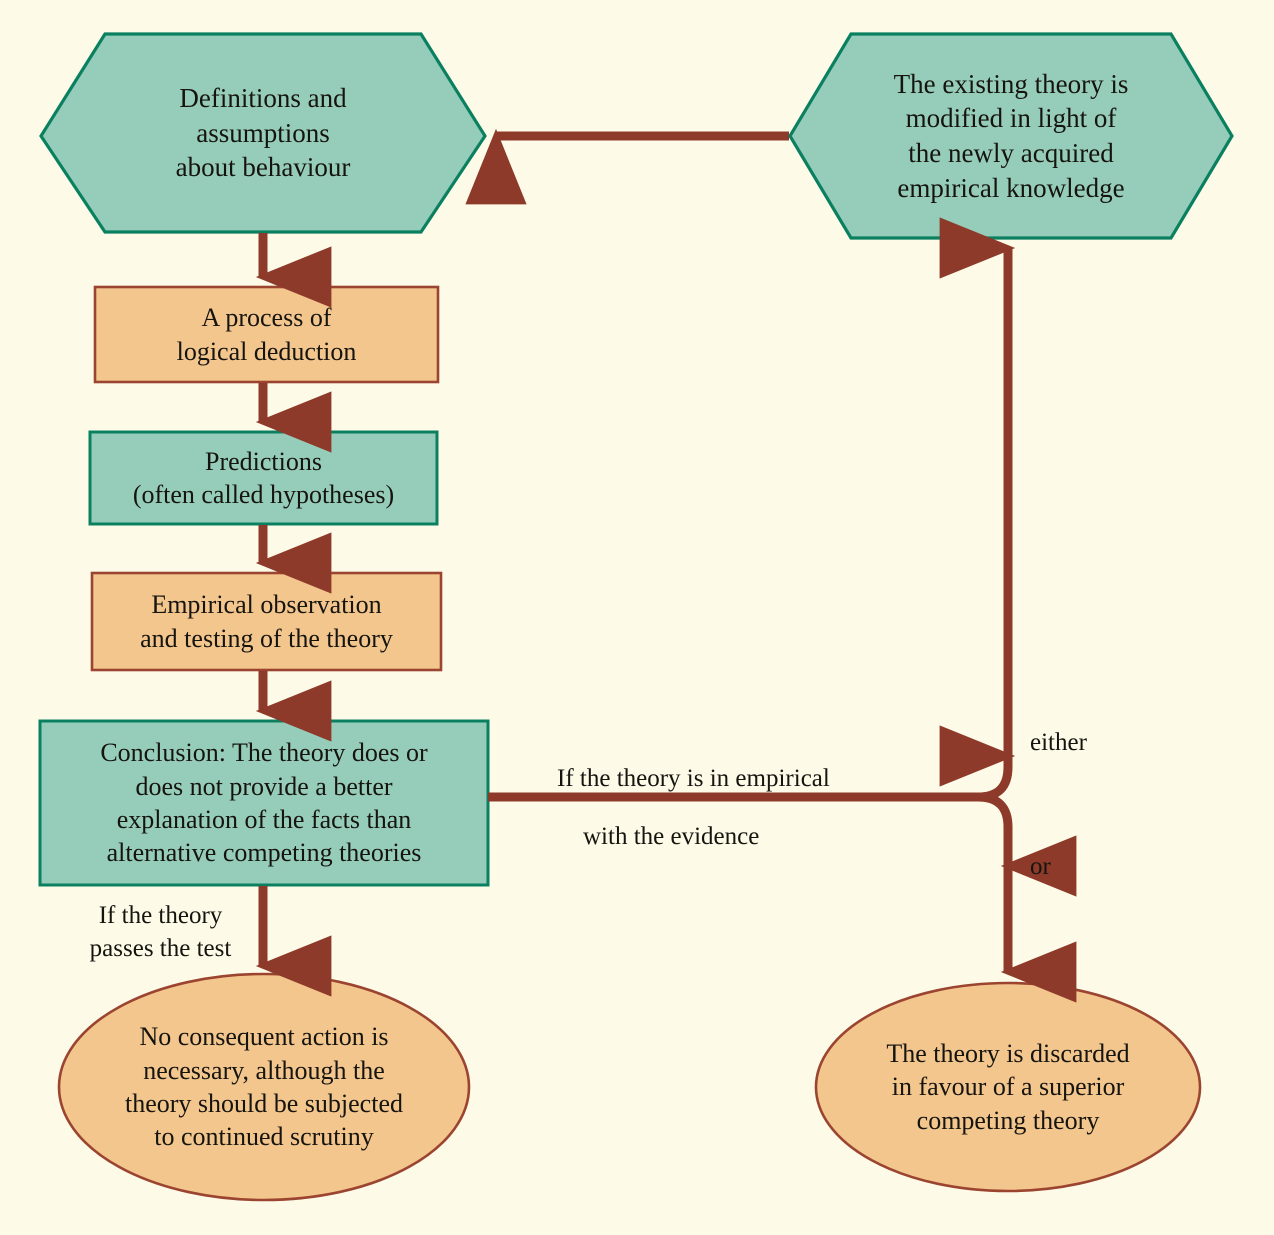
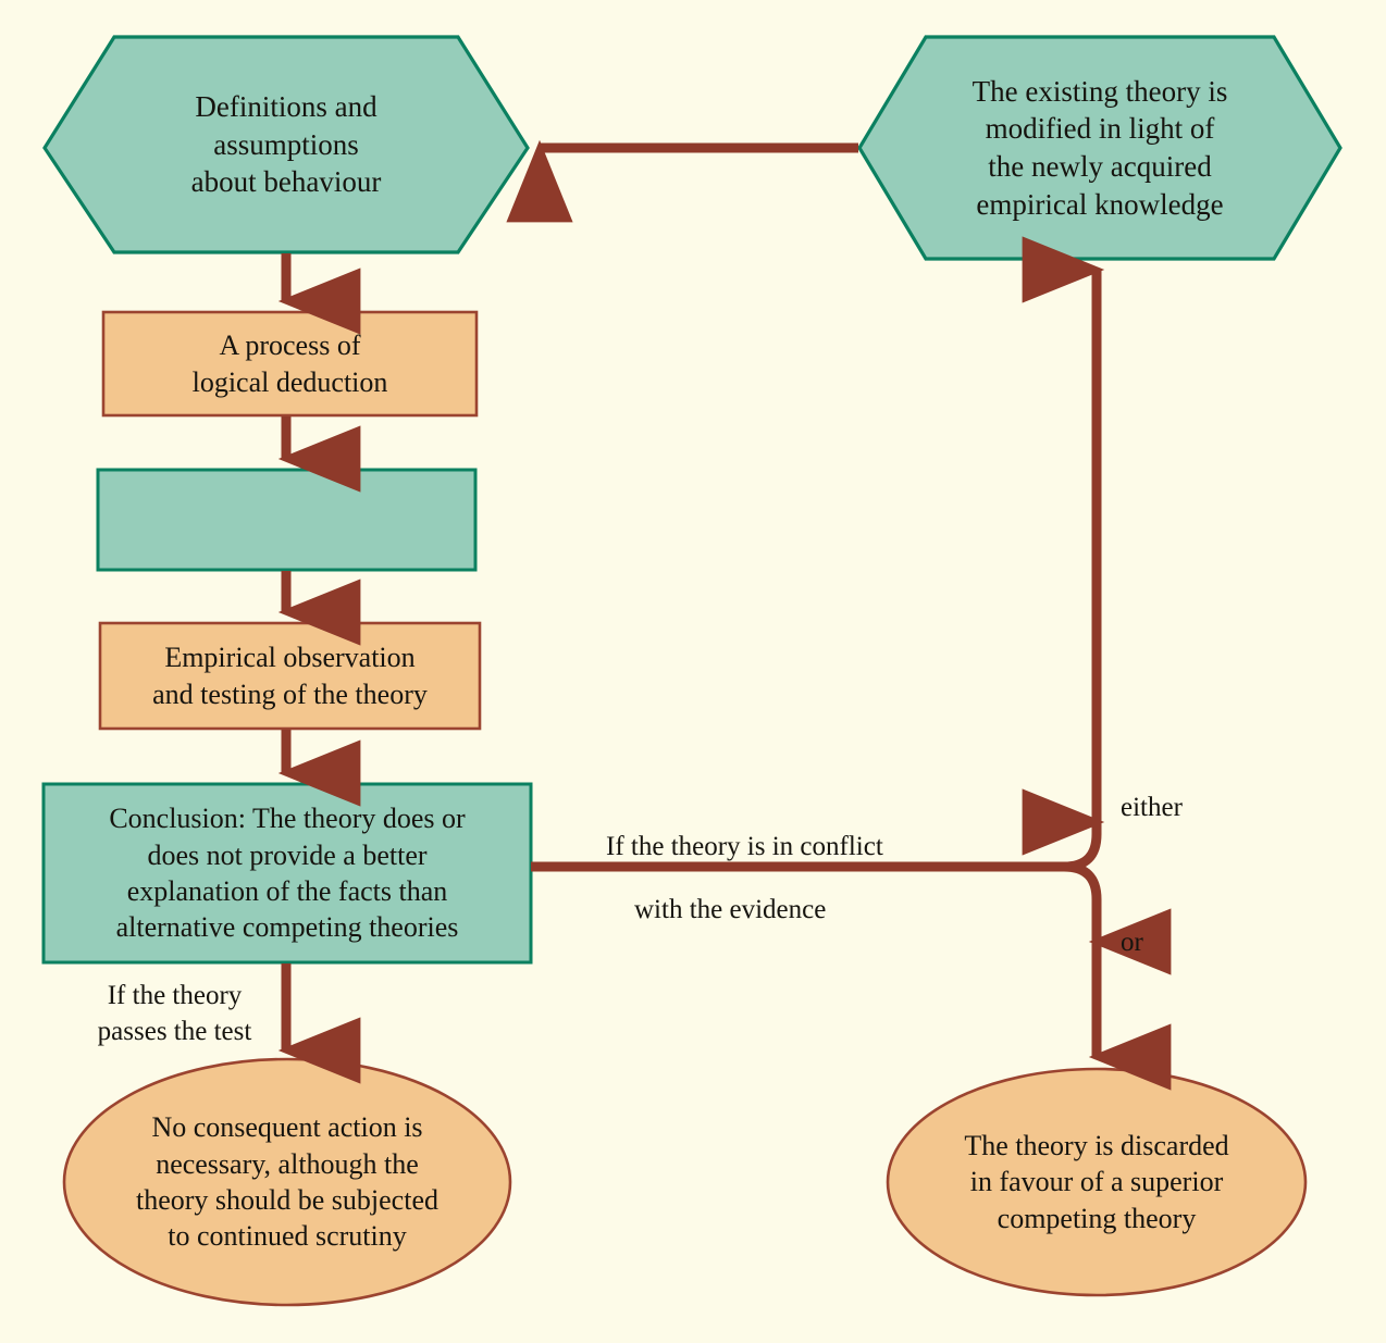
  Definitions and
  assumptions
  about behaviour
  The existing theory is
  modified in light of
  the newly acquired
  empirical knowledge
  A process of
  logical deduction
- Predictions
- (often called hypotheses)
  Empirical observation
  and testing of the theory
  Conclusion: The theory does or
  does not provide a better
  explanation of the facts than
  alternative competing theories
  No consequent action is
  necessary, although the
  theory should be subjected
  to continued scrutiny
  The theory is discarded
  in favour of a superior
  competing theory
- If the theory is in empirical
+ If the theory is in conflict
  with the evidence
  either
  or
  If the theory
  passes the test
